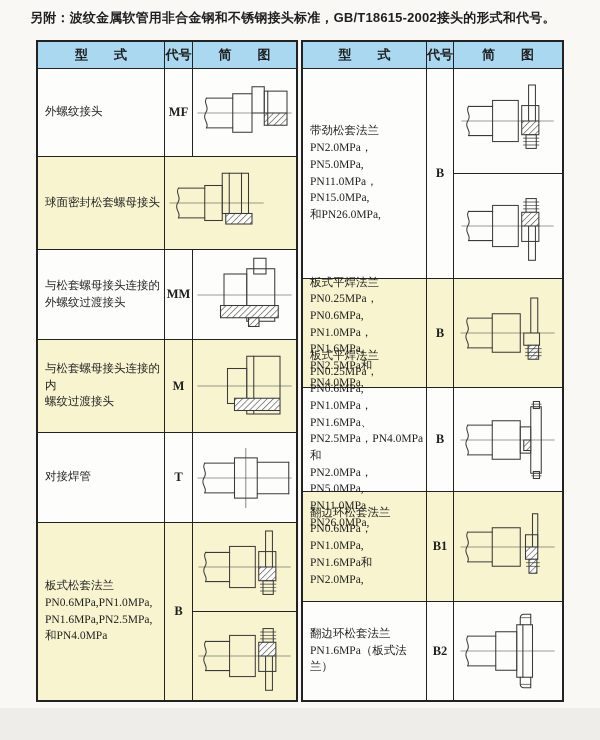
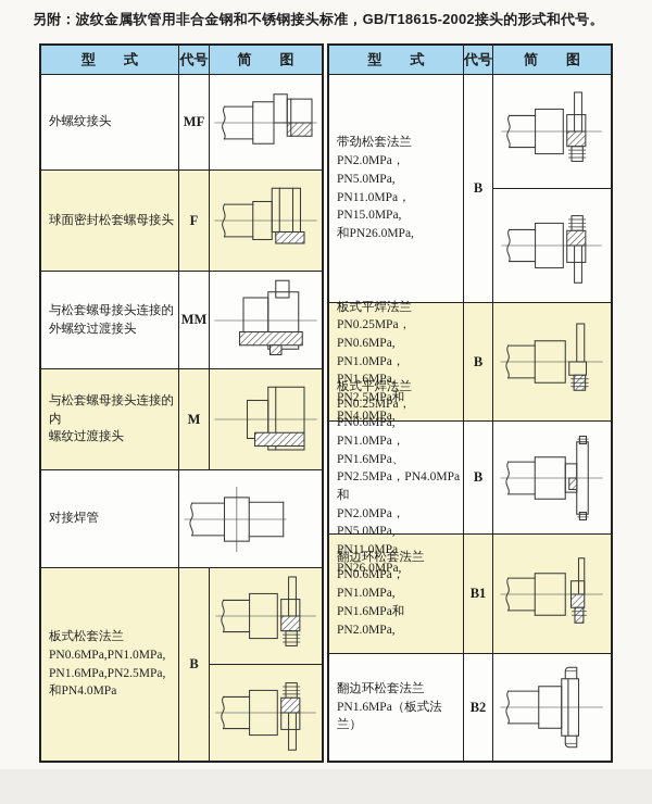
  另附：波纹金属软管用非合金钢和不锈钢接头标准，GB/T18615-2002接头的形式和代号。
  型 式
  代号
  简 图
  外螺纹接头
  MF
  球面密封松套螺母接头
+ F
  与松套螺母接头连接的
  外螺纹过渡接头
  MM
  与松套螺母接头连接的内
  螺纹过渡接头
  M
  对接焊管
- T
  板式松套法兰
  PN0.6MPa,PN1.0MPa,
  PN1.6MPa,PN2.5MPa,
  和PN4.0MPa
  B
  型 式
  代号
  简 图
  带劲松套法兰
  PN2.0MPa，PN5.0MPa,
  PN11.0MPa，PN15.0MPa,
  和PN26.0MPa,
  B
  板式平焊法兰
  PN0.25MPa，PN0.6MPa,
  PN1.0MPa，PN1.6MPa,
  PN2.5MPa和PN4.0MPa,
  B
  板式平焊法兰
  PN0.25MPa，PN0.6MPa,
  PN1.0MPa，PN1.6MPa、
  PN2.5MPa，PN4.0MPa和
  PN2.0MPa，PN5.0MPa,
  B
  翻边环松套法兰
  PN0.6MPa，PN1.0MPa,
  PN1.6MPa和PN2.0MPa,
  B1
  翻边环松套法兰
  PN1.6MPa（板式法兰）
  B2
